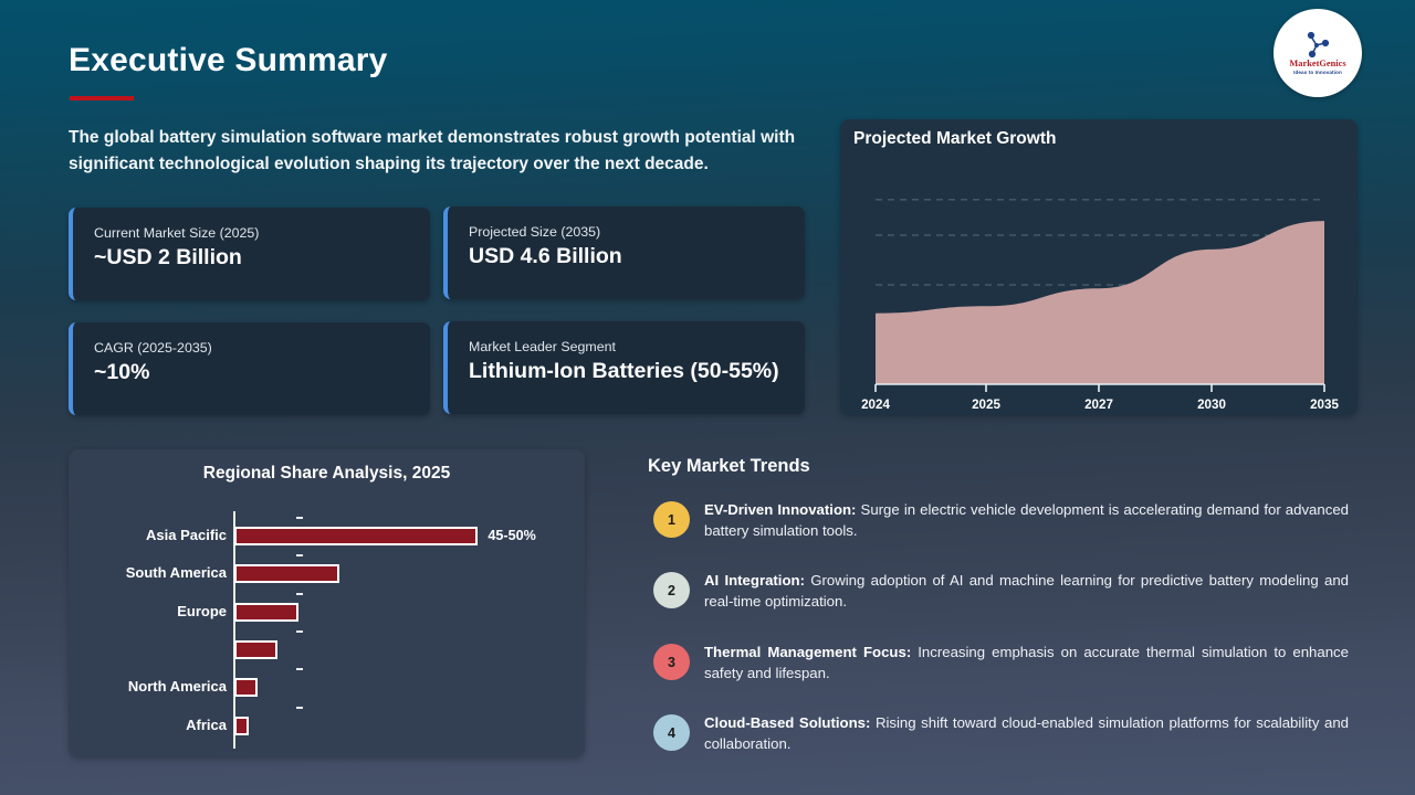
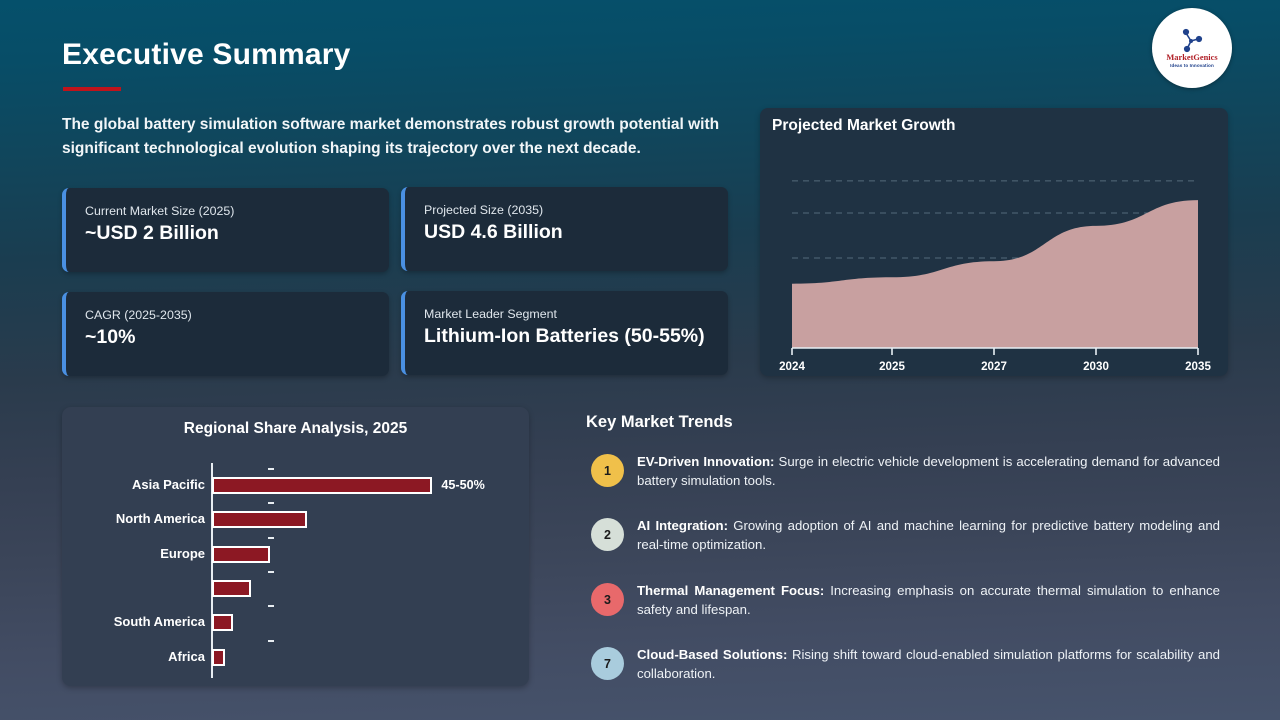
  Executive Summary
  The global battery simulation software market demonstrates robust growth potential with significant technological evolution shaping its trajectory over the next decade.
  MarketGenics
  Current Market Size (2025)
  ~USD 2 Billion
  Projected Size (2035)
  USD 4.6 Billion
  CAGR (2025-2035)
  ~10%
  Market Leader Segment
  Lithium-Ion Batteries (50-55%)
  Projected Market Growth
  2024
  2025
  2027
  2030
  2035
  Regional Share Analysis, 2025
  Asia Pacific
  45-50%
- South America
+ North America
  Europe
- North America
+ South America
  Africa
  Key Market Trends
  1
  EV-Driven Innovation: Surge in electric vehicle development is accelerating demand for advanced battery simulation tools.
  2
  AI Integration: Growing adoption of AI and machine learning for predictive battery modeling and real-time optimization.
  3
  Thermal Management Focus: Increasing emphasis on accurate thermal simulation to enhance safety and lifespan.
- 4
+ 7
  Cloud-Based Solutions: Rising shift toward cloud-enabled simulation platforms for scalability and collaboration.
